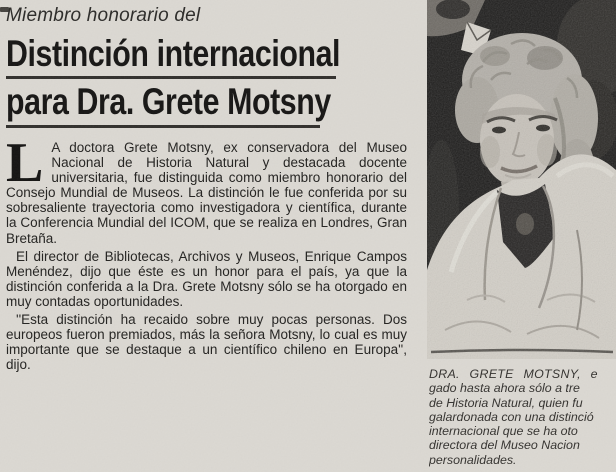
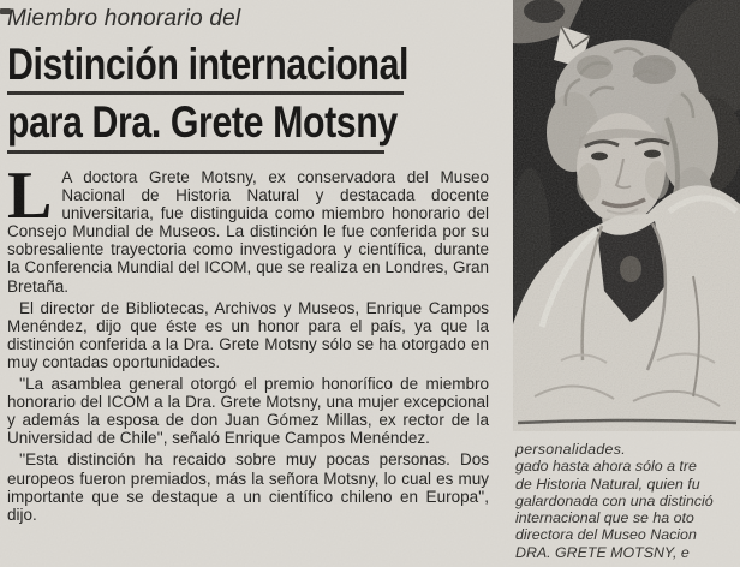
  Miembro honorario del
  Distinción internaciona
  para Dra. Grete Motsny
  L
  A doctora Grete Motsny, ex conservadora del Museo Nacional de Historia Natural y destacada docente universitaria, fue distinguida como miembro honorario del Consejo Mundial de Museos. La distinción le fue conferida por su sobresaliente trayectoria como investigadora y científica, durante la Conferencia Mundial del ICOM, que se realiza en Londres, Gran Bretaña.
  El director de Bibliotecas, Archivos y Museos, Enrique Campos Menéndez, dijo que éste es un honor para el país, ya que la distinción conferida a la Dra. Grete Motsny sólo se ha otorgado en muy contadas oportunidades.
+ ''La asamblea general otorgó el premio honorífico de miembro honorario del ICOM a la Dra. Grete Motsny, una mujer excepcional y además la esposa de don Juan Gómez Millas, ex rector de la Universidad de Chile'', señaló Enrique Campos Menéndez.
  ''Esta distinción ha recaido sobre muy pocas personas. Dos europeos fueron premiados, más la señora Motsny, lo cual es muy importante que se destaque a un científico chileno en Europa'', dijo.
- DRA. GRETE MOTSNY, e
+ personalidades.
  gado hasta ahora sólo a tre
  de Historia Natural, quien fu
  galardonada con una distinció
  internacional que se ha oto
  directora del Museo Nacion
- personalidades.
+ DRA. GRETE MOTSNY, e
